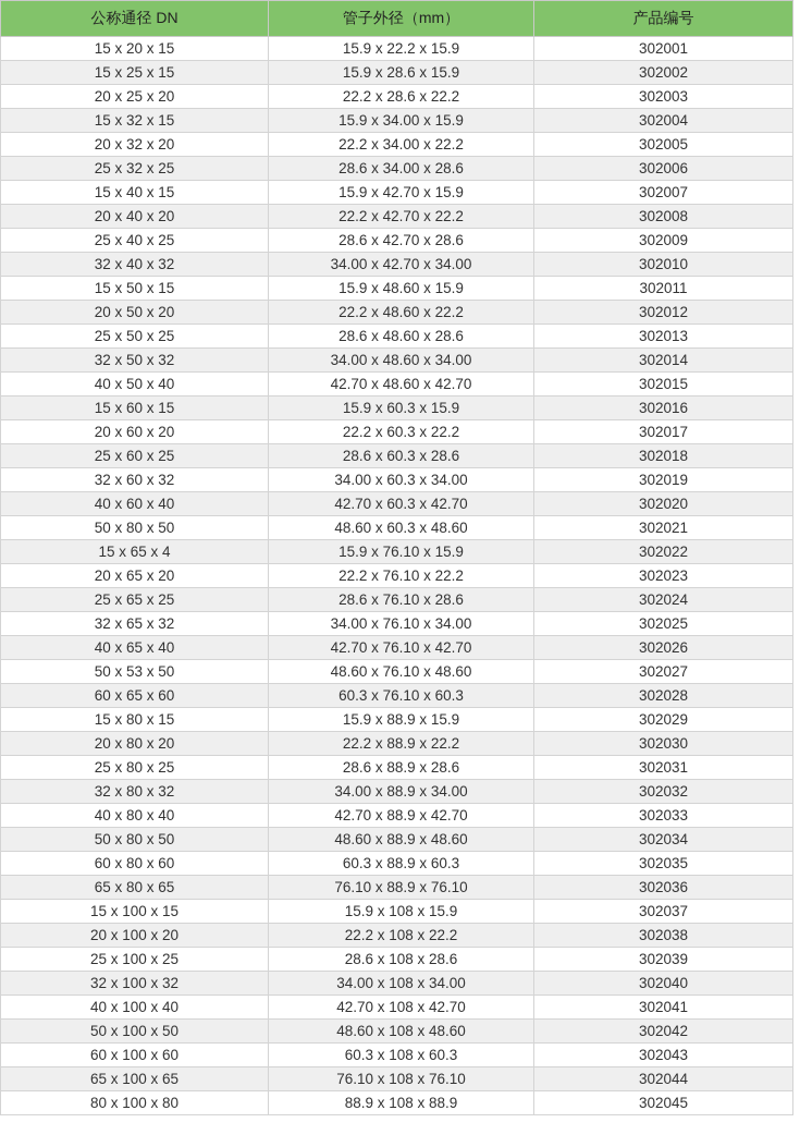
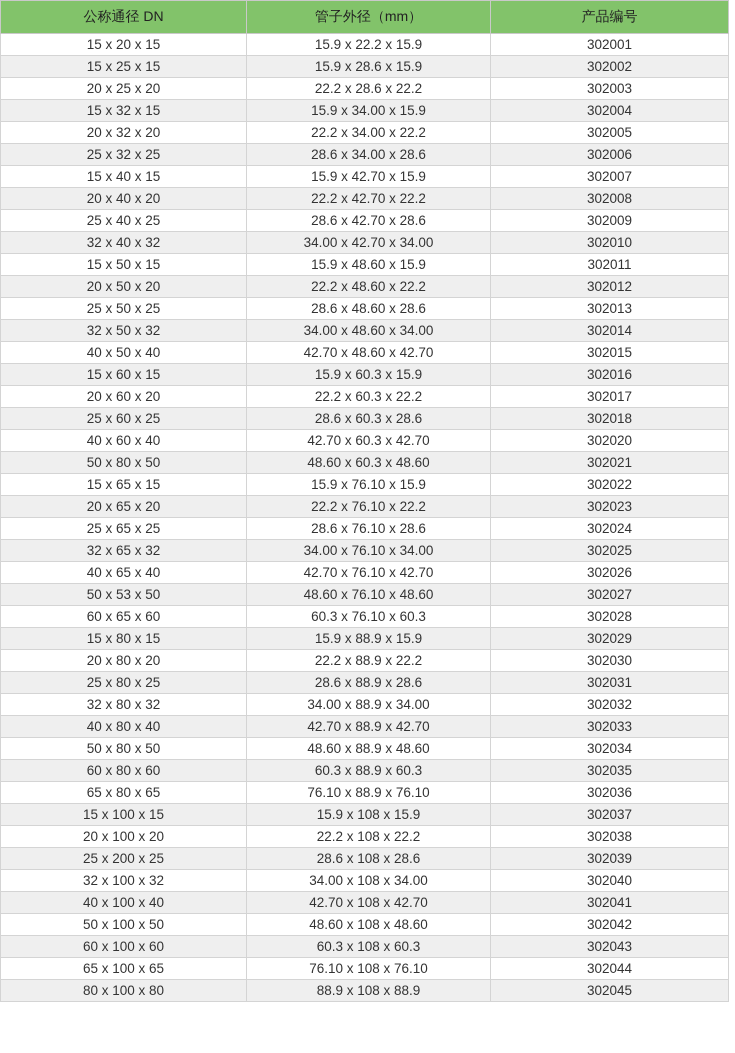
  公称通径 DN	管子外径（mm）	产品编号
  15 x 20 x 15	15.9 x 22.2 x 15.9	302001
  15 x 25 x 15	15.9 x 28.6 x 15.9	302002
  20 x 25 x 20	22.2 x 28.6 x 22.2	302003
  15 x 32 x 15	15.9 x 34.00 x 15.9	302004
  20 x 32 x 20	22.2 x 34.00 x 22.2	302005
  25 x 32 x 25	28.6 x 34.00 x 28.6	302006
  15 x 40 x 15	15.9 x 42.70 x 15.9	302007
  20 x 40 x 20	22.2 x 42.70 x 22.2	302008
  25 x 40 x 25	28.6 x 42.70 x 28.6	302009
  32 x 40 x 32	34.00 x 42.70 x 34.00	302010
  15 x 50 x 15	15.9 x 48.60 x 15.9	302011
  20 x 50 x 20	22.2 x 48.60 x 22.2	302012
  25 x 50 x 25	28.6 x 48.60 x 28.6	302013
  32 x 50 x 32	34.00 x 48.60 x 34.00	302014
  40 x 50 x 40	42.70 x 48.60 x 42.70	302015
  15 x 60 x 15	15.9 x 60.3 x 15.9	302016
  20 x 60 x 20	22.2 x 60.3 x 22.2	302017
  25 x 60 x 25	28.6 x 60.3 x 28.6	302018
- 32 x 60 x 32	34.00 x 60.3 x 34.00	302019
  40 x 60 x 40	42.70 x 60.3 x 42.70	302020
  50 x 80 x 50	48.60 x 60.3 x 48.60	302021
- 15 x 65 x 4	15.9 x 76.10 x 15.9	302022
+ 15 x 65 x 15	15.9 x 76.10 x 15.9	302022
  20 x 65 x 20	22.2 x 76.10 x 22.2	302023
  25 x 65 x 25	28.6 x 76.10 x 28.6	302024
  32 x 65 x 32	34.00 x 76.10 x 34.00	302025
  40 x 65 x 40	42.70 x 76.10 x 42.70	302026
  50 x 53 x 50	48.60 x 76.10 x 48.60	302027
  60 x 65 x 60	60.3 x 76.10 x 60.3	302028
  15 x 80 x 15	15.9 x 88.9 x 15.9	302029
  20 x 80 x 20	22.2 x 88.9 x 22.2	302030
  25 x 80 x 25	28.6 x 88.9 x 28.6	302031
  32 x 80 x 32	34.00 x 88.9 x 34.00	302032
  40 x 80 x 40	42.70 x 88.9 x 42.70	302033
  50 x 80 x 50	48.60 x 88.9 x 48.60	302034
  60 x 80 x 60	60.3 x 88.9 x 60.3	302035
  65 x 80 x 65	76.10 x 88.9 x 76.10	302036
  15 x 100 x 15	15.9 x 108 x 15.9	302037
  20 x 100 x 20	22.2 x 108 x 22.2	302038
- 25 x 100 x 25	28.6 x 108 x 28.6	302039
+ 25 x 200 x 25	28.6 x 108 x 28.6	302039
  32 x 100 x 32	34.00 x 108 x 34.00	302040
  40 x 100 x 40	42.70 x 108 x 42.70	302041
  50 x 100 x 50	48.60 x 108 x 48.60	302042
  60 x 100 x 60	60.3 x 108 x 60.3	302043
  65 x 100 x 65	76.10 x 108 x 76.10	302044
  80 x 100 x 80	88.9 x 108 x 88.9	302045
